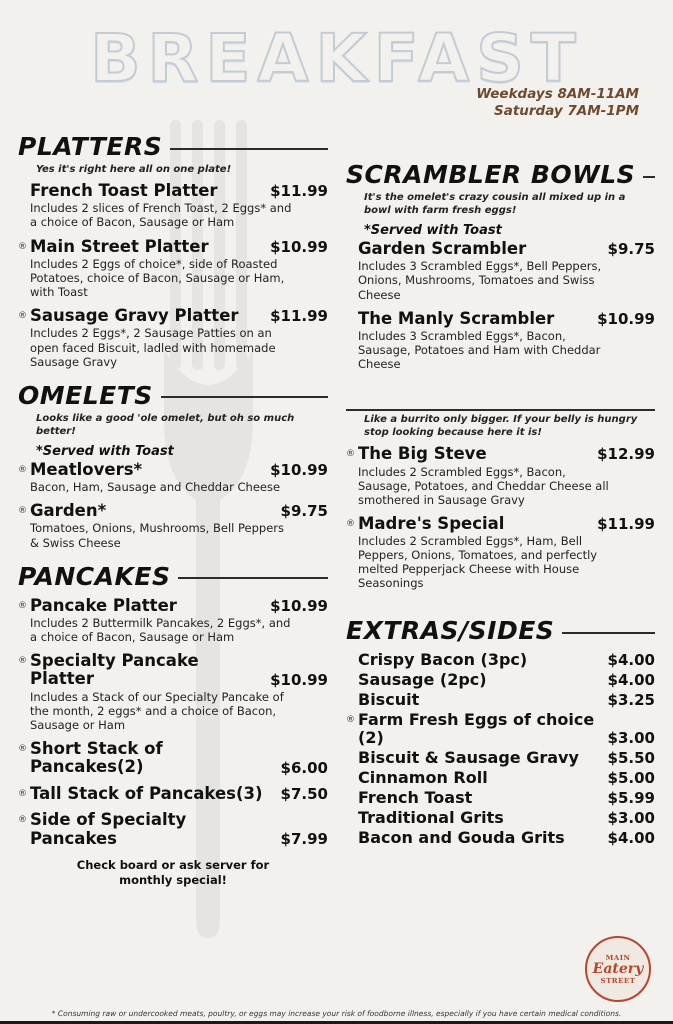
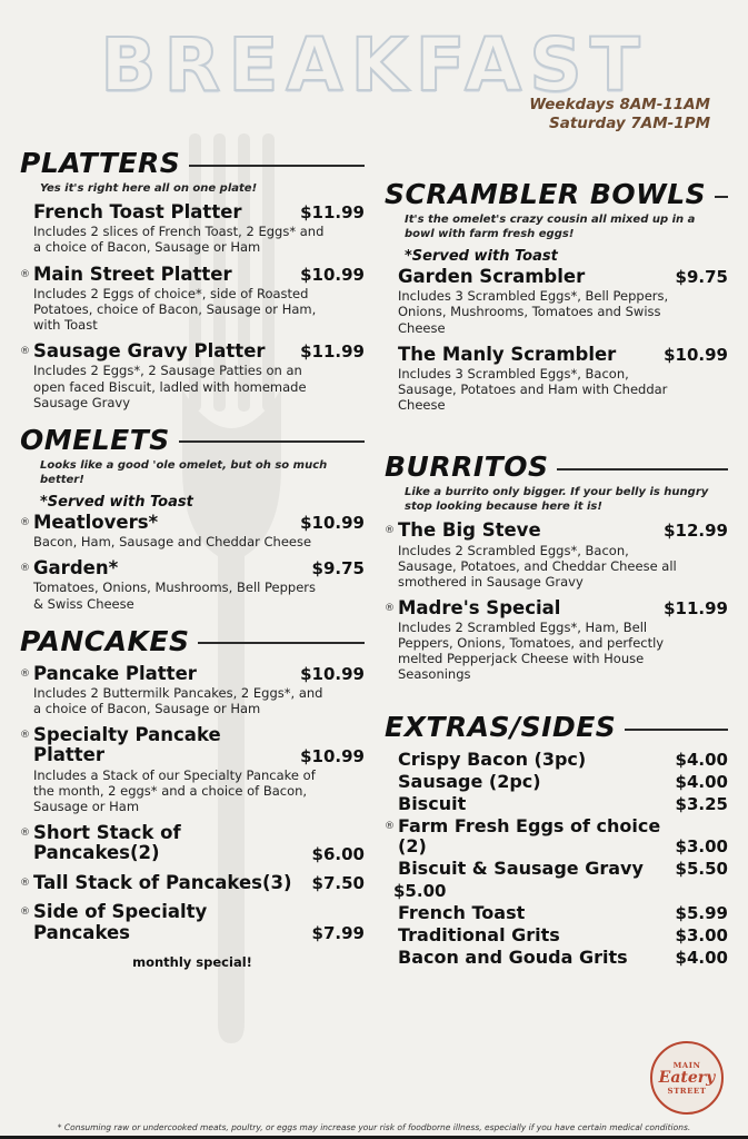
  BREAKFAST
  Weekdays 8AM-11AM
  Saturday 7AM-1PM
  PLATTERS
  Yes it's right here all on one plate!
  French Toast Platter
  $11.99
  Includes 2 slices of French Toast, 2 Eggs* and a choice of Bacon, Sausage or Ham
  ®
  Main Street Platter
  $10.99
  Includes 2 Eggs of choice*, side of Roasted Potatoes, choice of Bacon, Sausage or Ham, with Toast
  ®
  Sausage Gravy Platter
  $11.99
  Includes 2 Eggs*, 2 Sausage Patties on an open faced Biscuit, ladled with homemade Sausage Gravy
  OMELETS
  Looks like a good 'ole omelet, but oh so much better!
  *Served with Toast
  ®
  Meatlovers*
  $10.99
  Bacon, Ham, Sausage and Cheddar Cheese
  ®
  Garden*
  $9.75
  Tomatoes, Onions, Mushrooms, Bell Peppers & Swiss Cheese
  PANCAKES
  ®
  Pancake Platter
  $10.99
  Includes 2 Buttermilk Pancakes, 2 Eggs*, and a choice of Bacon, Sausage or Ham
  ®
  Specialty Pancake Platter
  $10.99
  Includes a Stack of our Specialty Pancake of the month, 2 eggs* and a choice of Bacon, Sausage or Ham
  ®
  Short Stack of Pancakes(2)
  $6.00
  ®
  Tall Stack of Pancakes(3)
  $7.50
  ®
  Side of Specialty Pancakes
  $7.99
- Check board or ask server for
  monthly special!
  SCRAMBLER BOWLS
  It's the omelet's crazy cousin all mixed up in a bowl with farm fresh eggs!
  *Served with Toast
  Garden Scrambler
  $9.75
  Includes 3 Scrambled Eggs*, Bell Peppers, Onions, Mushrooms, Tomatoes and Swiss Cheese
  The Manly Scrambler
  $10.99
  Includes 3 Scrambled Eggs*, Bacon, Sausage, Potatoes and Ham with Cheddar Cheese
+ BURRITOS
  Like a burrito only bigger. If your belly is hungry stop looking because here it is!
  ®
  The Big Steve
  $12.99
  Includes 2 Scrambled Eggs*, Bacon, Sausage, Potatoes, and Cheddar Cheese all smothered in Sausage Gravy
  ®
  Madre's Special
  $11.99
  Includes 2 Scrambled Eggs*, Ham, Bell Peppers, Onions, Tomatoes, and perfectly melted Pepperjack Cheese with House Seasonings
  EXTRAS/SIDES
  Crispy Bacon (3pc)
  $4.00
  Sausage (2pc)
  $4.00
  Biscuit
  $3.25
  ®
  Farm Fresh Eggs of choice (2)
  $3.00
  Biscuit & Sausage Gravy
  $5.50
- Cinnamon Roll
  $5.00
  French Toast
  $5.99
  Traditional Grits
  $3.00
  Bacon and Gouda Grits
  $4.00
  MAIN
  Eatery
  STREET
  * Consuming raw or undercooked meats, poultry, or eggs may increase your risk of foodborne illness, especially if you have certain medical conditions.
